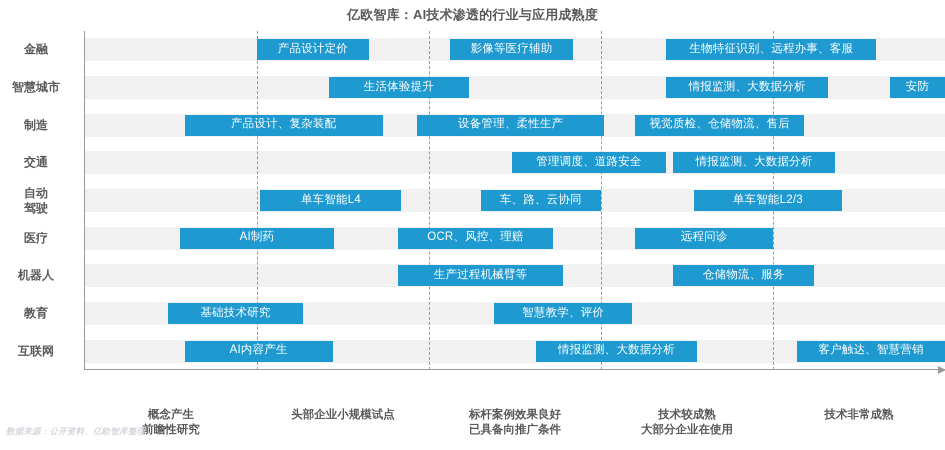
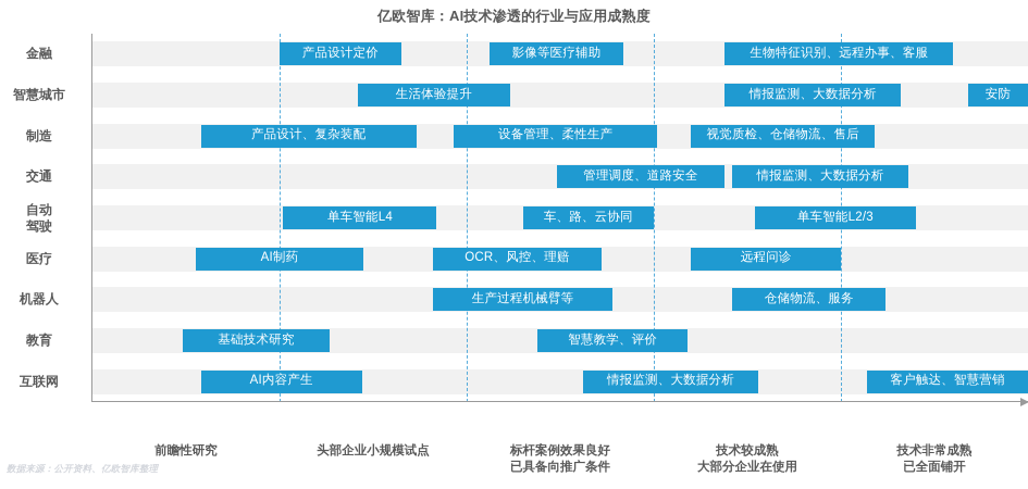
  亿欧智库：AI技术渗透的行业与应用成熟度
  产品设计定价
  影像等医疗辅助
  生物特征识别、远程办事、客服
  生活体验提升
  情报监测、大数据分析
  安防
  产品设计、复杂装配
  设备管理、柔性生产
  视觉质检、仓储物流、售后
  管理调度、道路安全
  情报监测、大数据分析
  单车智能L4
  车、路、云协同
  单车智能L2/3
  AI制药
  OCR、风控、理赔
  远程问诊
  生产过程机械臂等
  仓储物流、服务
  基础技术研究
  智慧教学、评价
  AI内容产生
  情报监测、大数据分析
  客户触达、智慧营销
  金融
  智慧城市
  制造
  交通
  自动
  驾驶
  医疗
  机器人
  教育
  互联网
- 概念产生
  前瞻性研究
  头部企业小规模试点
  标杆案例效果良好
  已具备向推广条件
  技术较成熟
  大部分企业在使用
  技术非常成熟
+ 已全面铺开
  数据来源：公开资料、亿欧智库整理
